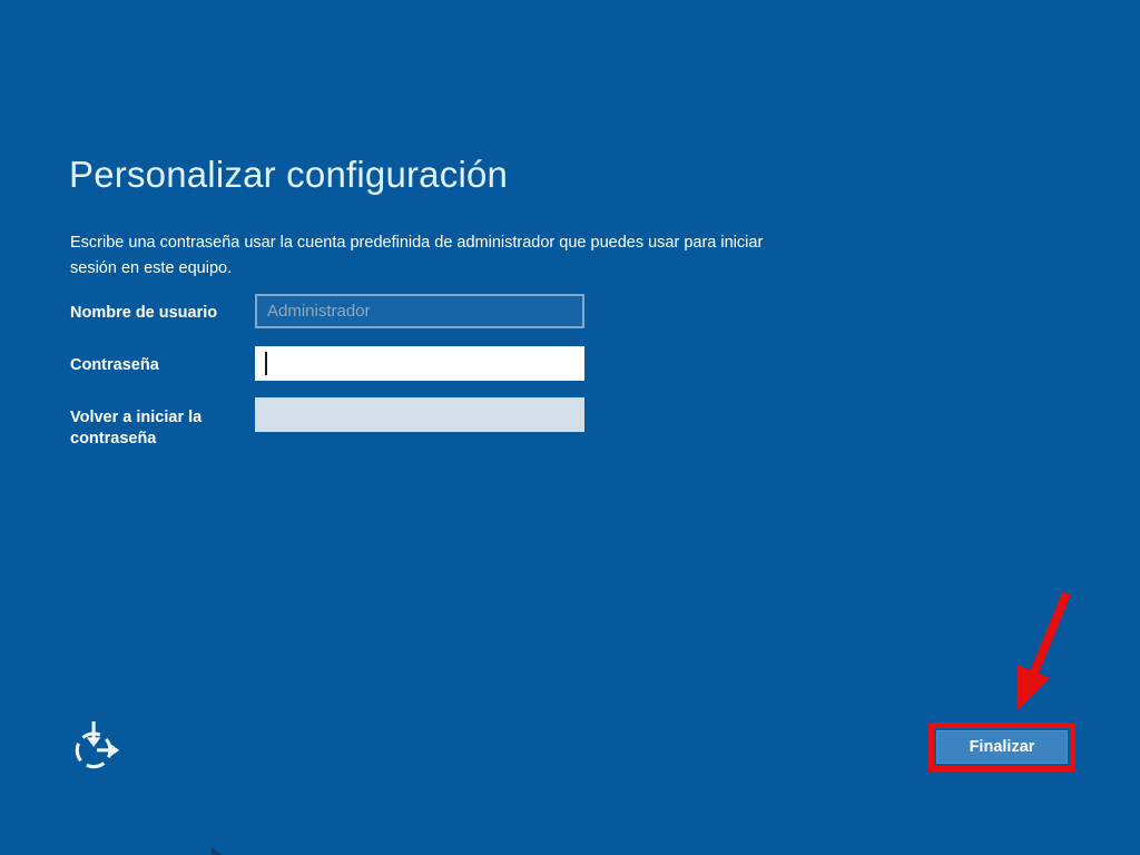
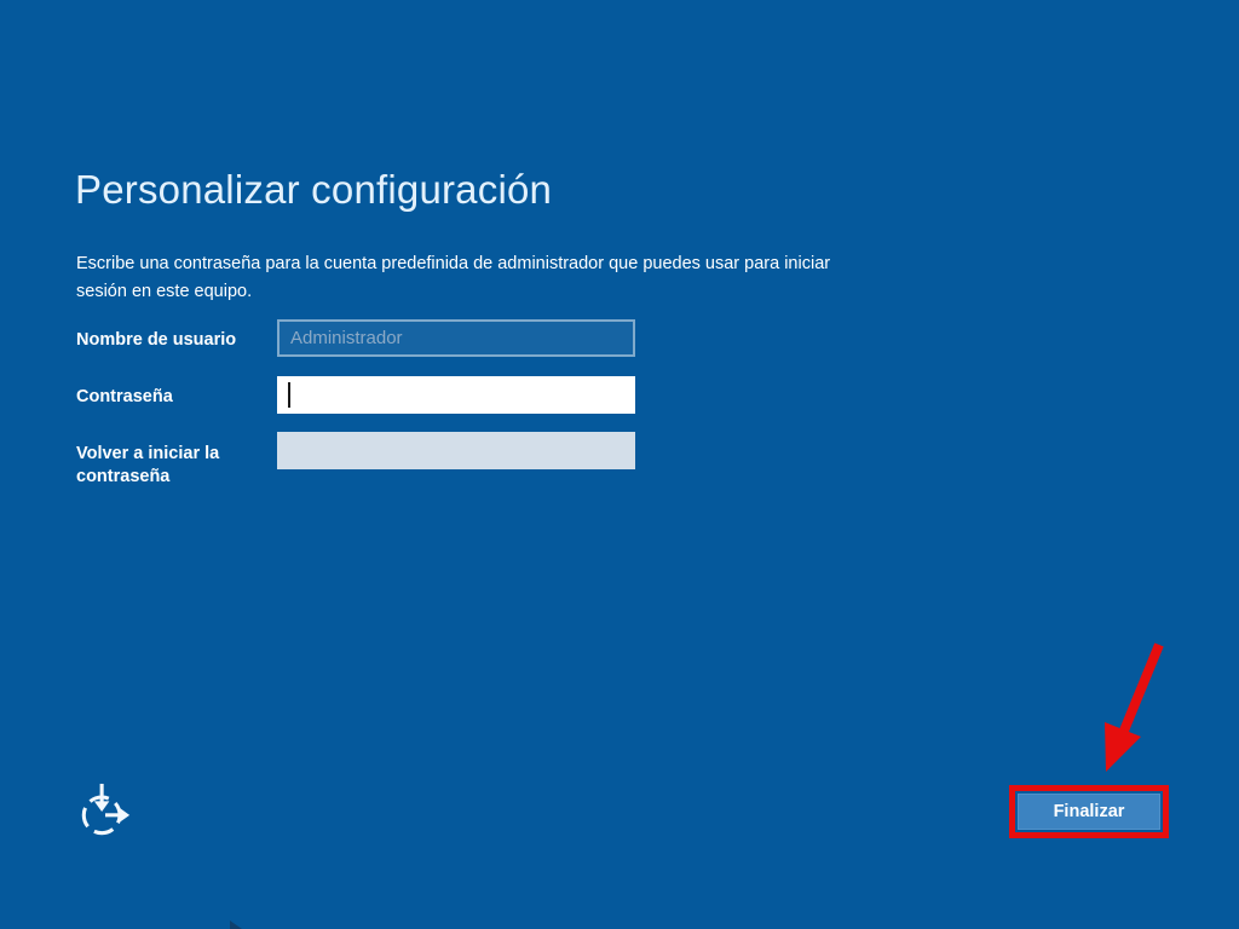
  Personalizar configuración
- Escribe una contraseña usar la cuenta predefinida de administrador que puedes usar para iniciar
+ Escribe una contraseña para la cuenta predefinida de administrador que puedes usar para iniciar
  sesión en este equipo.
  Nombre de usuario
  Administrador
  Contraseña
  Volver a iniciar la contraseña
  Finalizar
